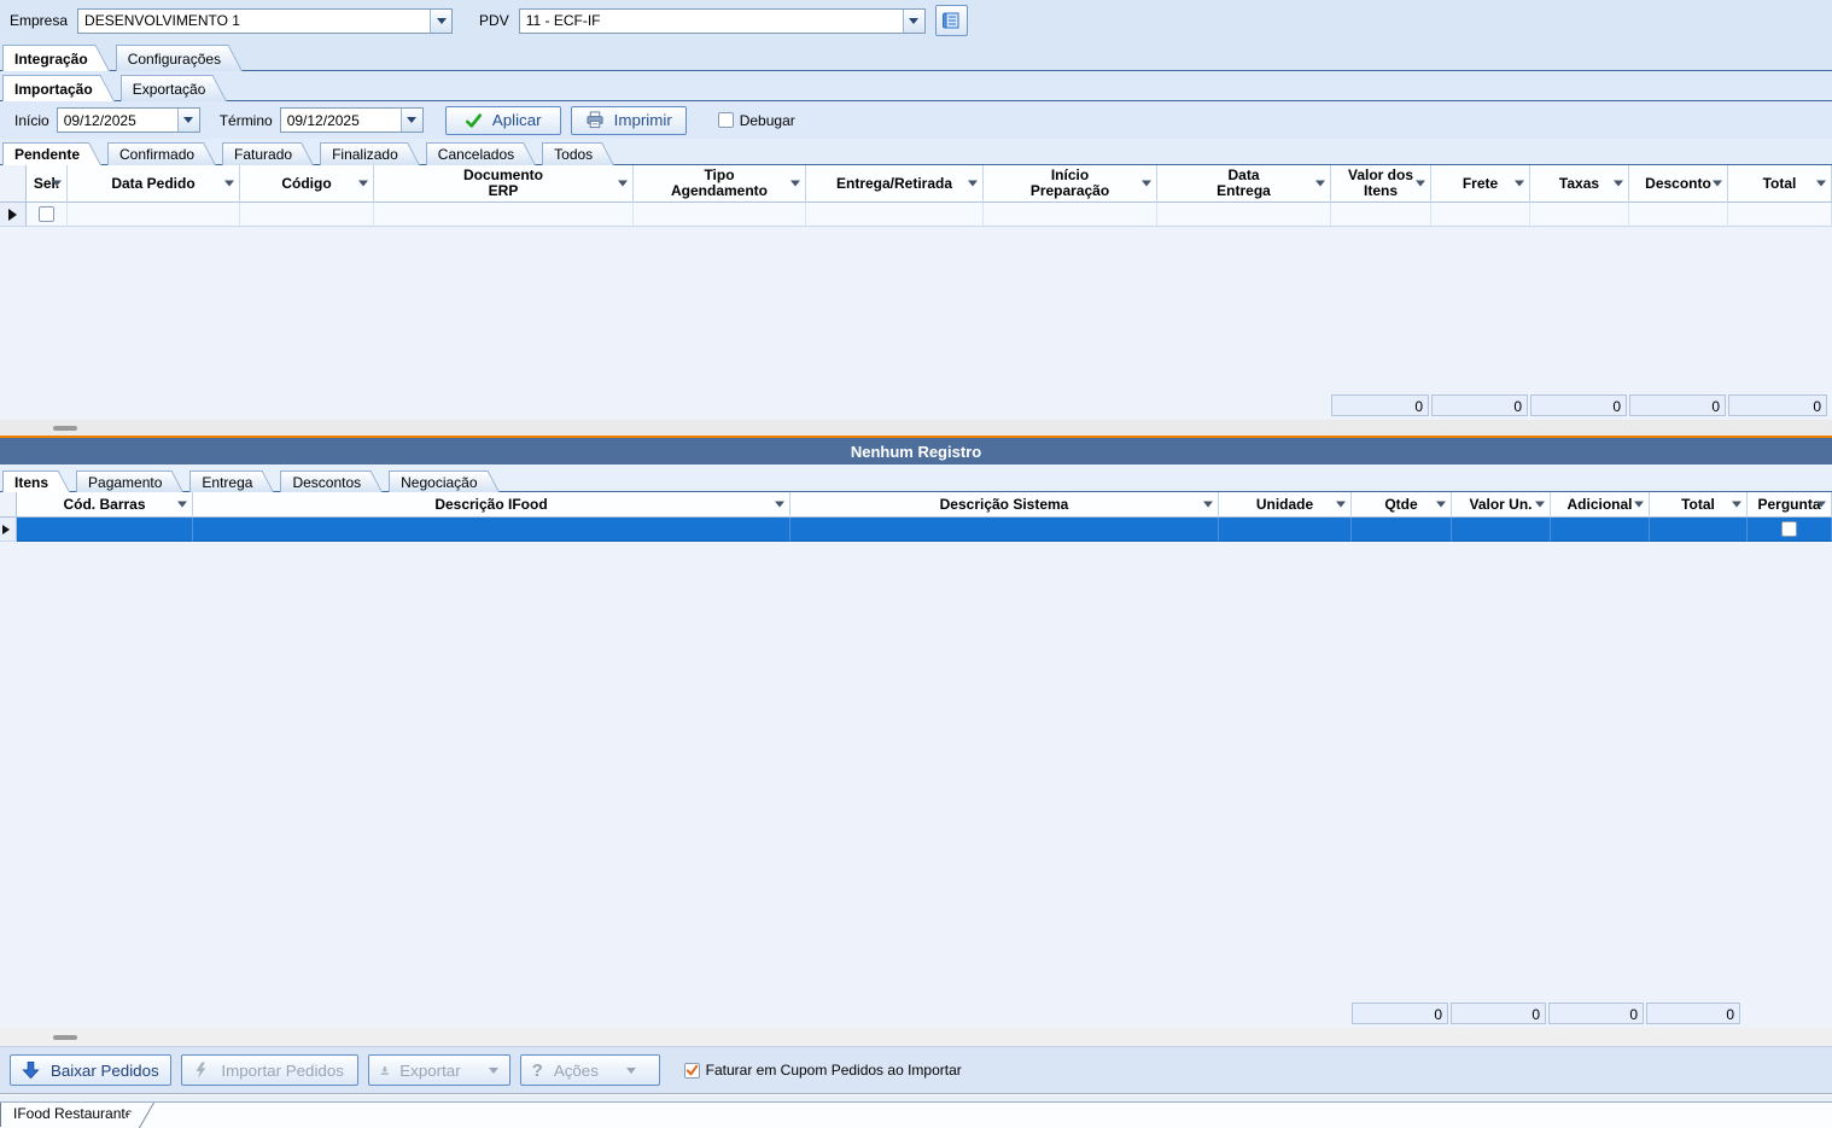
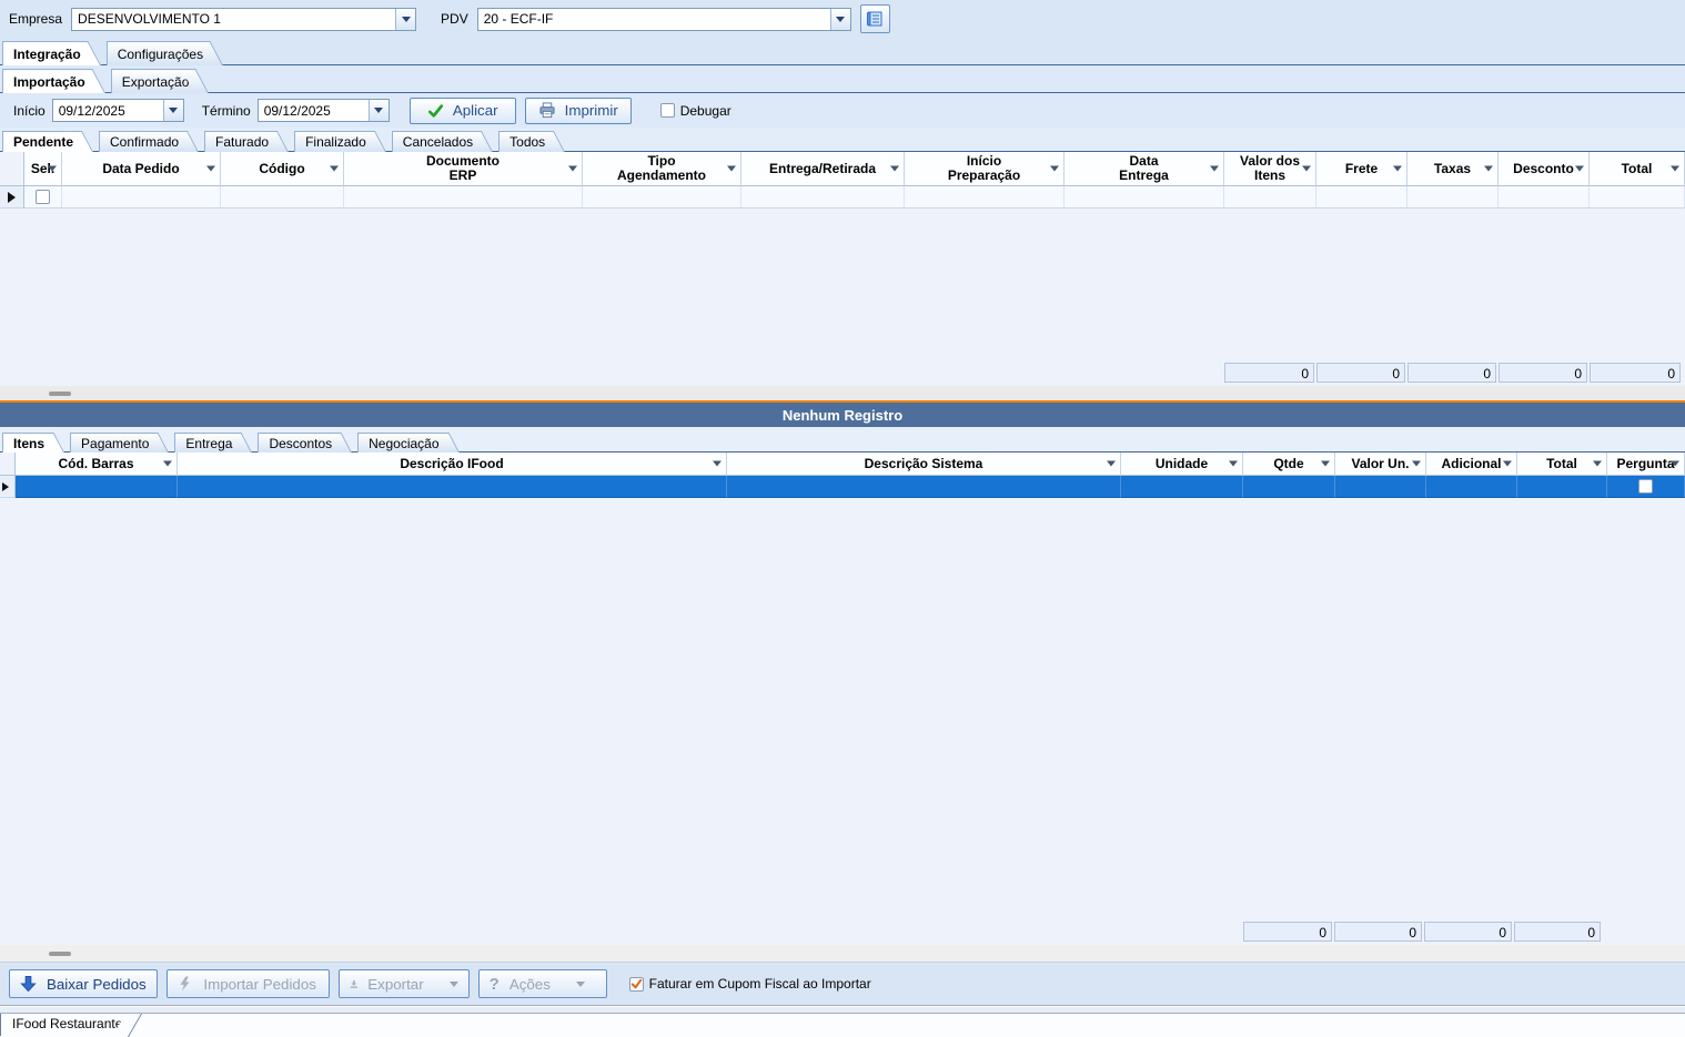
  Empresa
  DESENVOLVIMENTO 1
  PDV
- 11 - ECF-IF
+ 20 - ECF-IF
  Integração
  Configurações
  Importação
  Exportação
  Início
  09/12/2025
  Término
  09/12/2025
  Aplicar
  Imprimir
  Debugar
  Pendente
  Confirmado
  Faturado
  Finalizado
  Cancelados
  Todos
  Sel.
  Data Pedido
  Código
  Documento
  ERP
  Tipo
  Agendamento
  Entrega/Retirada
  Início
  Preparação
  Data
  Entrega
  Valor dos
  Itens
  Frete
  Taxas
  Desconto
  Total
  0
  0
  0
  0
  0
  Nenhum Registro
  Itens
  Pagamento
  Entrega
  Descontos
  Negociação
  Cód. Barras
  Descrição IFood
  Descrição Sistema
  Unidade
  Qtde
  Valor Un.
  Adicional
  Total
  Pergunta
  0
  0
  0
  0
  Baixar Pedidos
  Importar Pedidos
  Exportar
  ?
  Ações
- Faturar em Cupom Pedidos ao Importar
+ Faturar em Cupom Fiscal ao Importar
  IFood Restaurant
